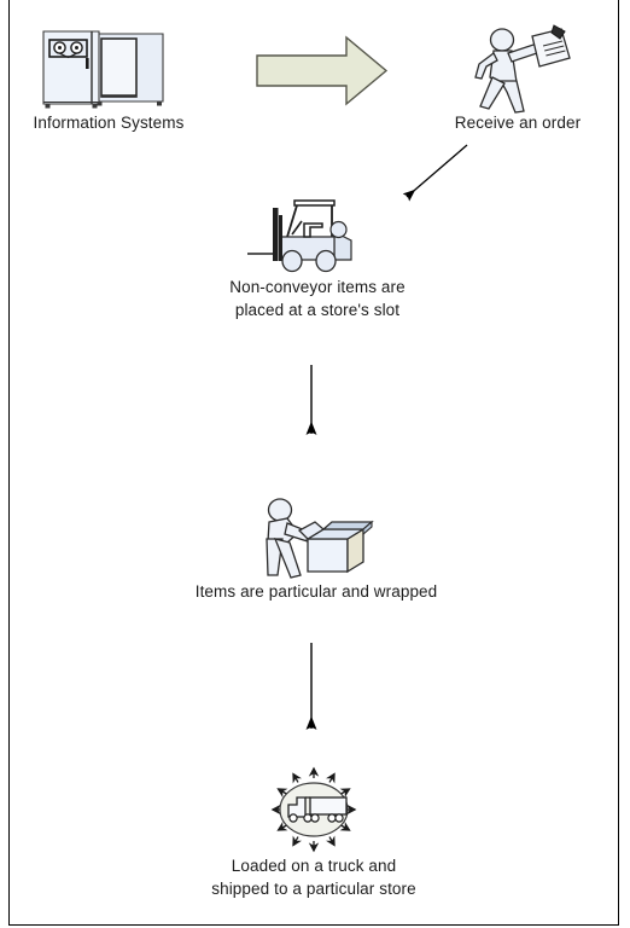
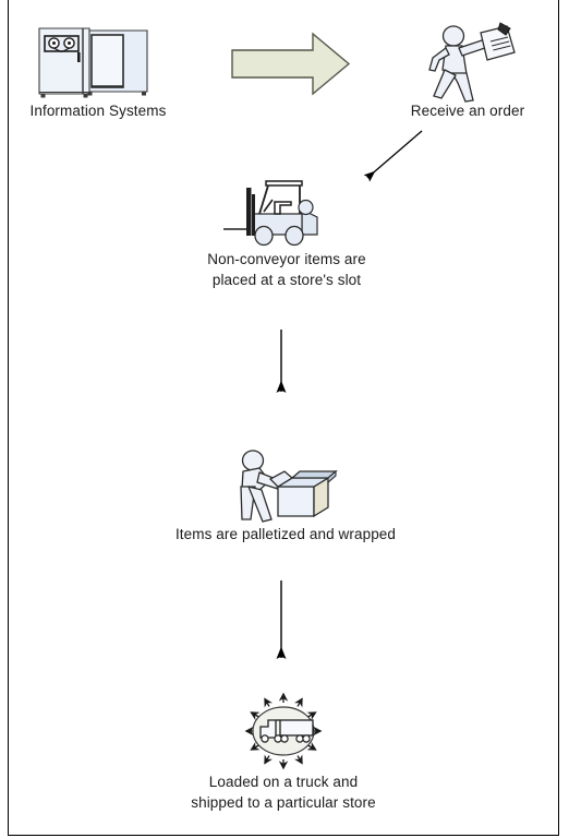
  Information Systems
  Receive an order
  Non-conveyor items are
  placed at a store's slot
- Items are particular and wrapped
+ Items are palletized and wrapped
  Loaded on a truck and
  shipped to a particular store
